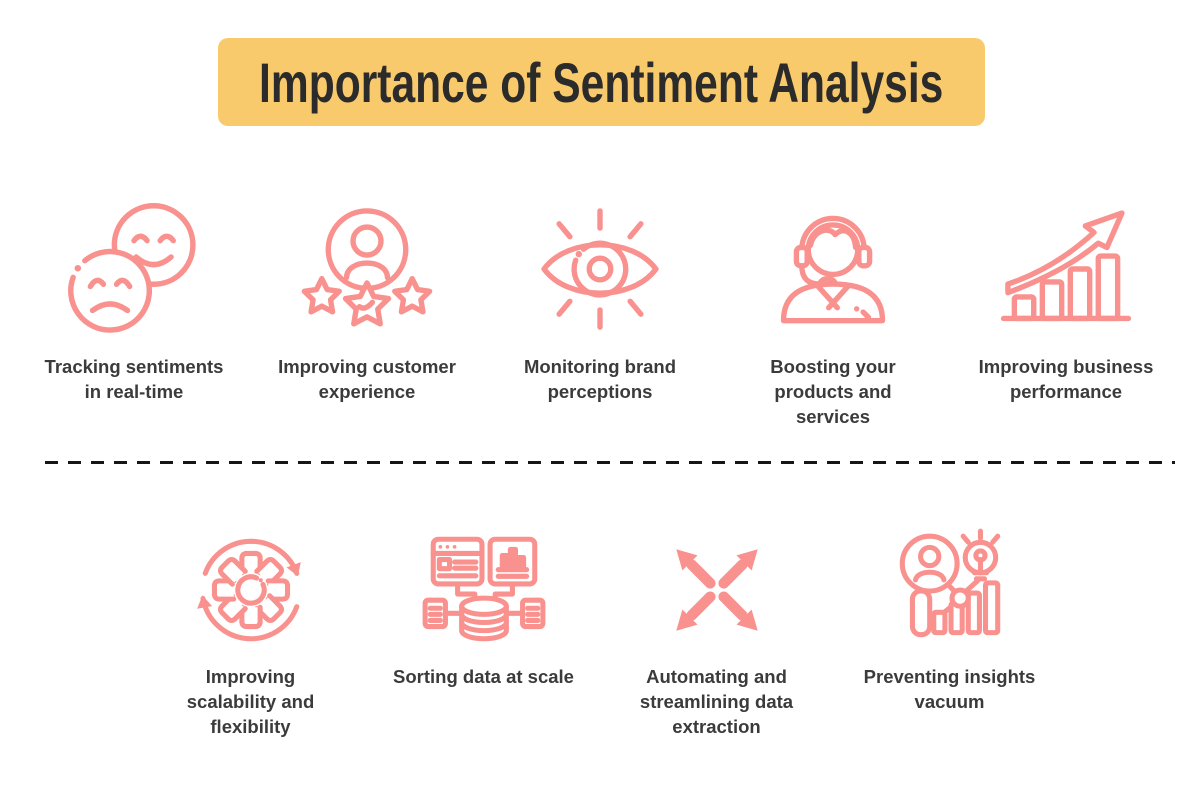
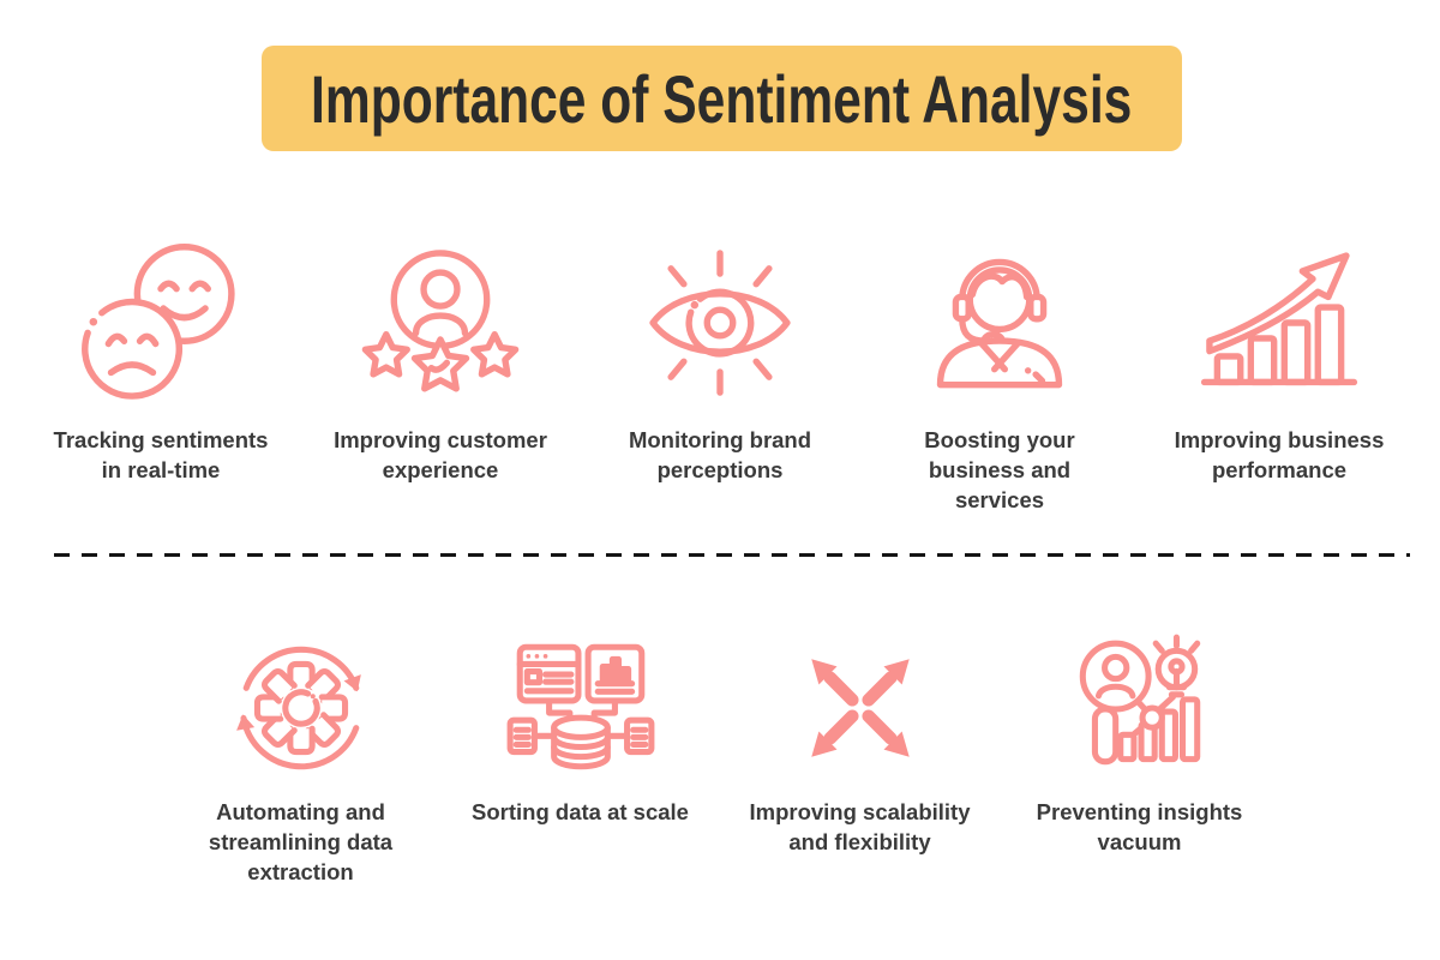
  Importance of Sentiment Analysis
  Tracking sentiments in real-time
  Improving customer experience
  Monitoring brand perceptions
- Boosting your products and services
+ Boosting your business and services
  Improving business performance
- Improving scalability and flexibility
+ Automating and streamlining data extraction
  Sorting data at scale
- Automating and streamlining data extraction
+ Improving scalability and flexibility
  Preventing insights vacuum
